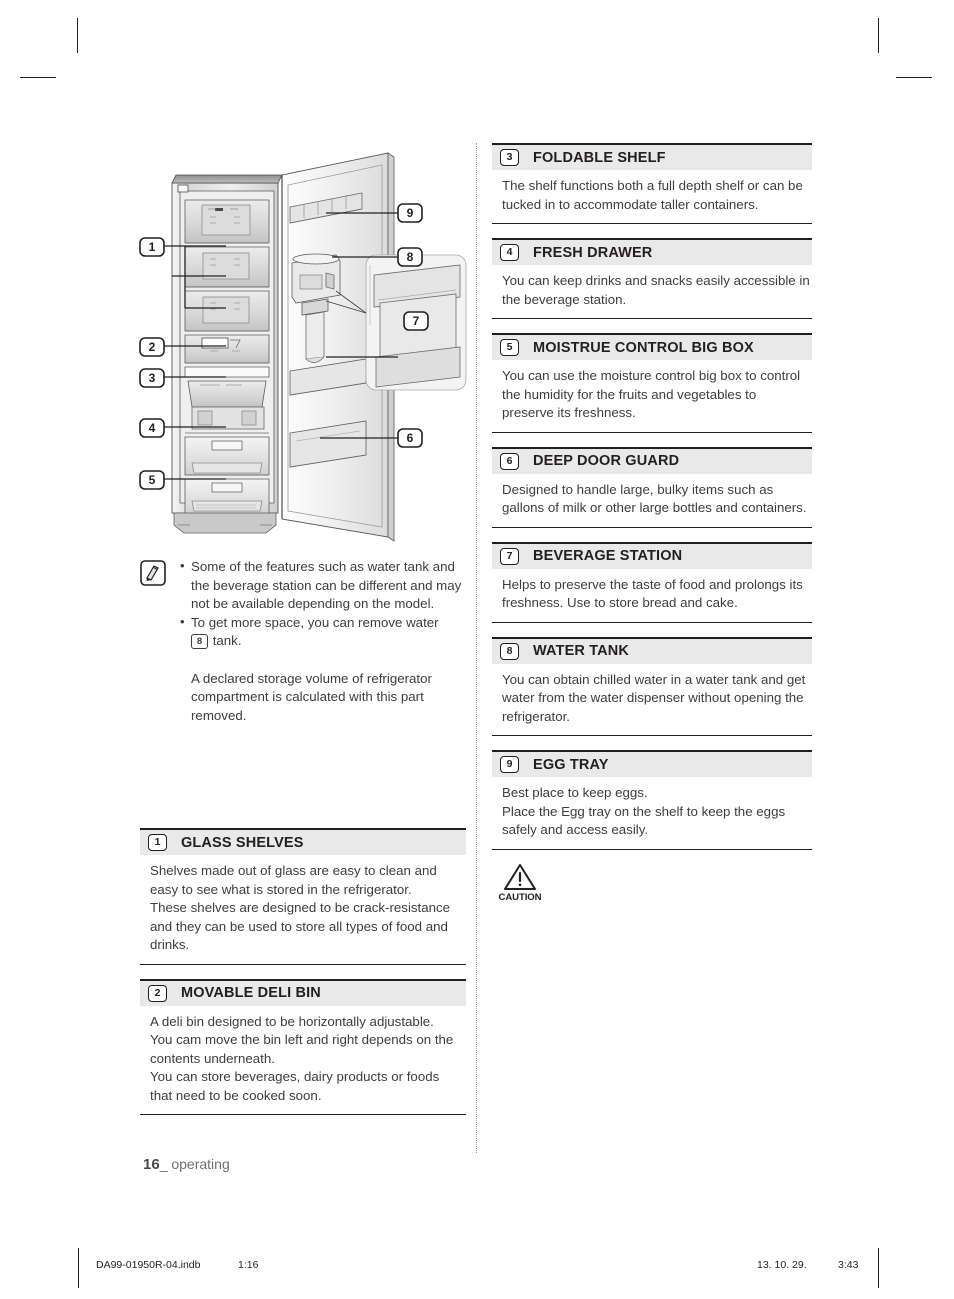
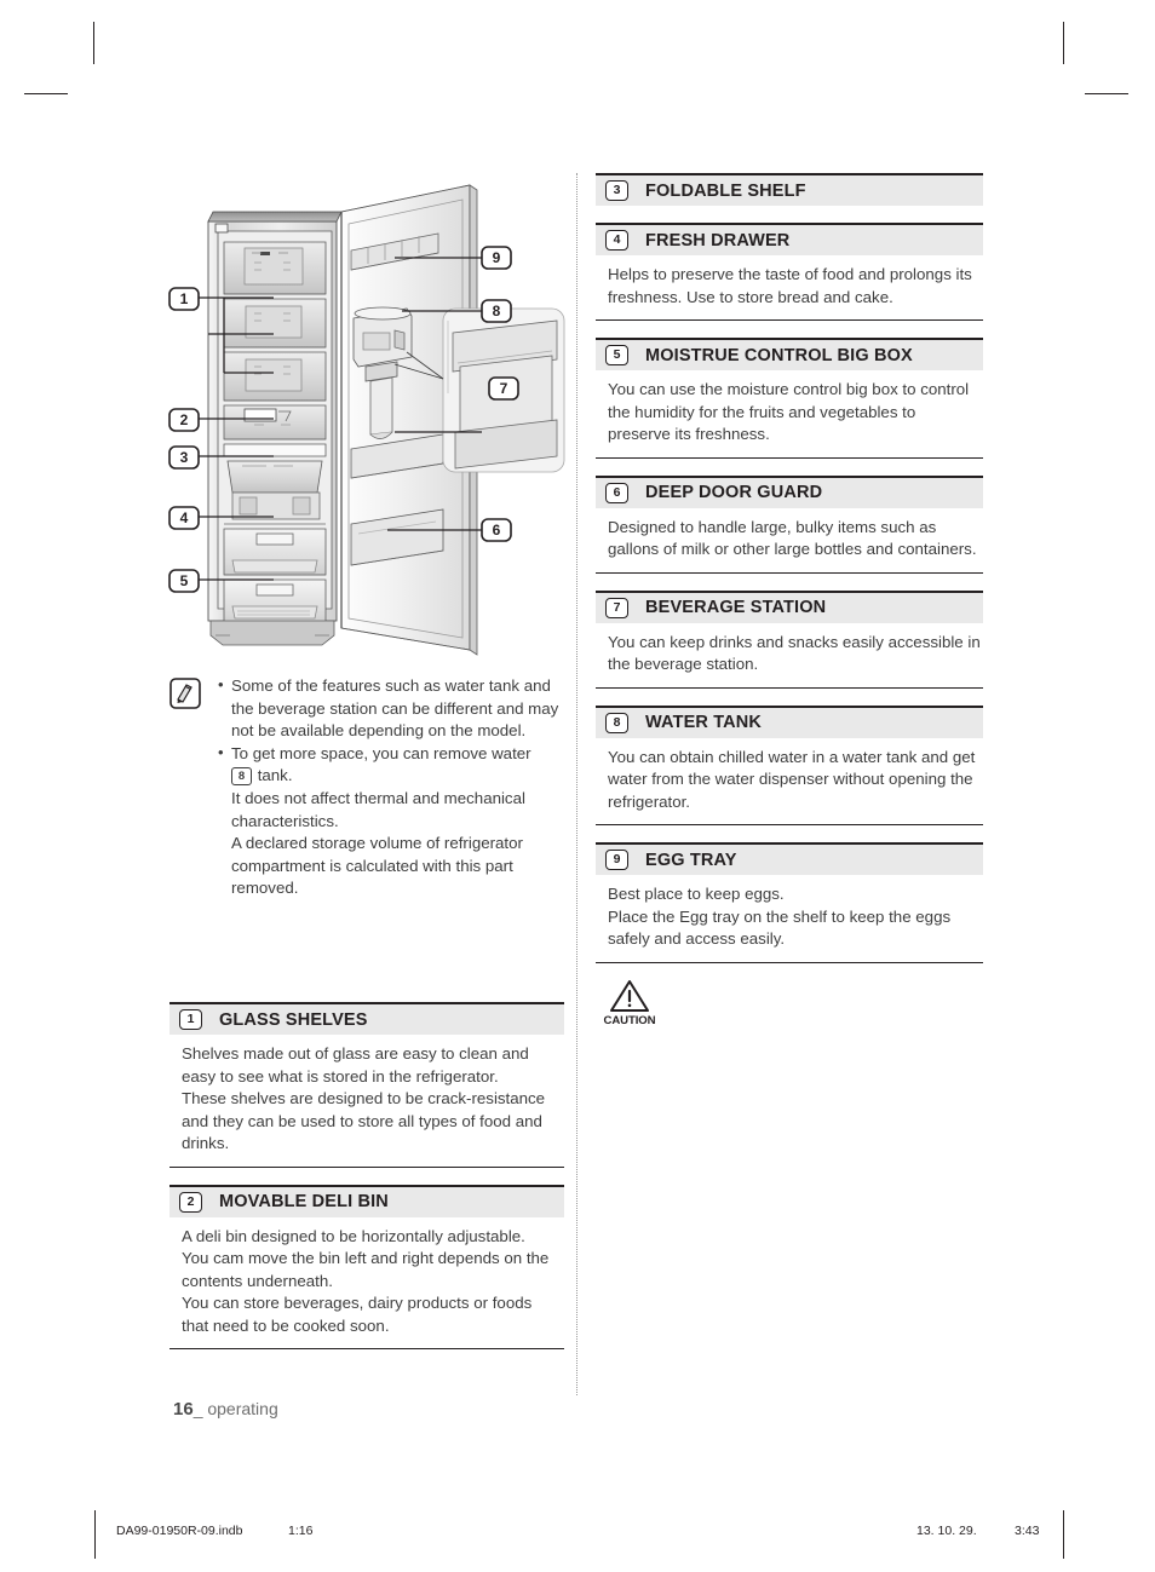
  1
  2
  3
  4
  5
  9
  8
  7
  6
  Some of the features such as water tank and the beverage station can be different and may not be available depending on the model.
  To get more space, you can remove water
  8 tank.
+ It does not affect thermal and mechanical characteristics.
  A declared storage volume of refrigerator compartment is calculated with this part removed.
  1
  GLASS SHELVES
  Shelves made out of glass are easy to clean and easy to see what is stored in the refrigerator.
  These shelves are designed to be crack-resistance and they can be used to store all types of food and drinks.
  2
  MOVABLE DELI BIN
  A deli bin designed to be horizontally adjustable.
  You cam move the bin left and right depends on the contents underneath.
  You can store beverages, dairy products or foods that need to be cooked soon.
  3
  FOLDABLE SHELF
- The shelf functions both a full depth shelf or can be tucked in to accommodate taller containers.
  4
  FRESH DRAWER
- You can keep drinks and snacks easily accessible in the beverage station.
+ Helps to preserve the taste of food and prolongs its freshness. Use to store bread and cake.
  5
  MOISTRUE CONTROL BIG BOX
  You can use the moisture control big box to control the humidity for the fruits and vegetables to preserve its freshness.
  6
  DEEP DOOR GUARD
  Designed to handle large, bulky items such as gallons of milk or other large bottles and containers.
  7
  BEVERAGE STATION
- Helps to preserve the taste of food and prolongs its freshness. Use to store bread and cake.
+ You can keep drinks and snacks easily accessible in the beverage station.
  8
  WATER TANK
  You can obtain chilled water in a water tank and get water from the water dispenser without opening the refrigerator.
  9
  EGG TRAY
  Best place to keep eggs.
  Place the Egg tray on the shelf to keep the eggs safely and access easily.
  CAUTION
  16_ operating
- DA99-01950R-04.indb
+ DA99-01950R-09.indb
  1:16
  13. 10. 29.
  3:43
